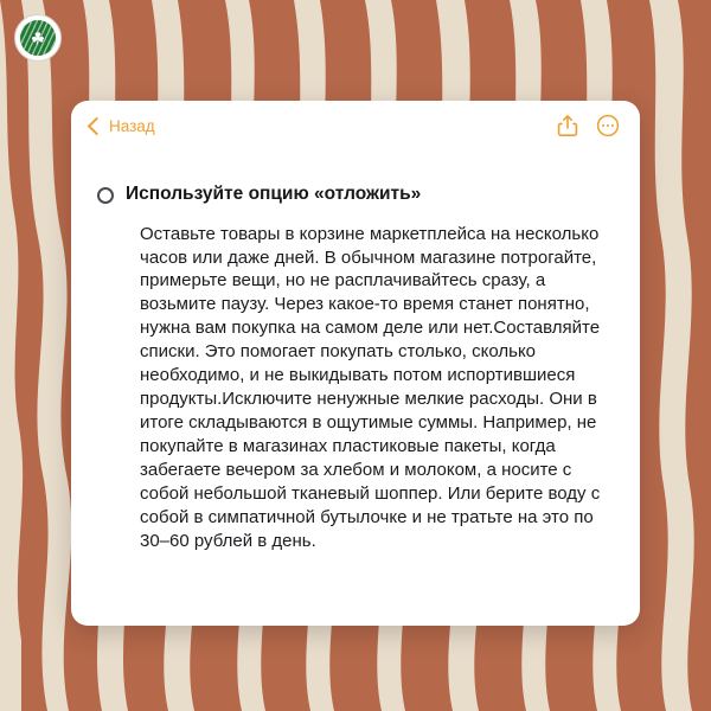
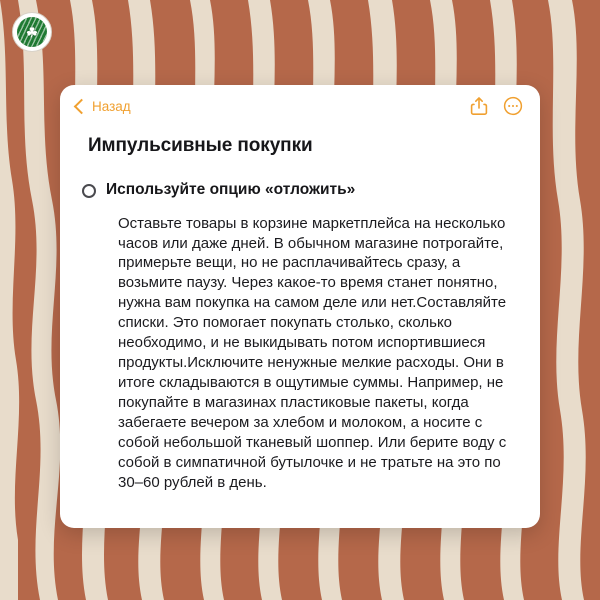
  ☘
  Назад
+ Импульсивные покупки
  Используйте опцию «отложить»
  Оставьте товары в корзине маркетплейса на несколько часов или даже дней. В обычном магазине потрогайте, примерьте вещи, но не расплачивайтесь сразу, а возьмите паузу. Через какое-то время станет понятно, нужна вам покупка на самом деле или нет.Составляйте списки. Это помогает покупать столько, сколько необходимо, и не выкидывать потом испортившиеся продукты.Исключите ненужные мелкие расходы. Они в итоге складываются в ощутимые суммы. Например, не покупайте в магазинах пластиковые пакеты, когда забегаете вечером за хлебом и молоком, а носите с собой небольшой тканевый шоппер. Или берите воду с собой в симпатичной бутылочке и не тратьте на это по 30–60 рублей в день.
